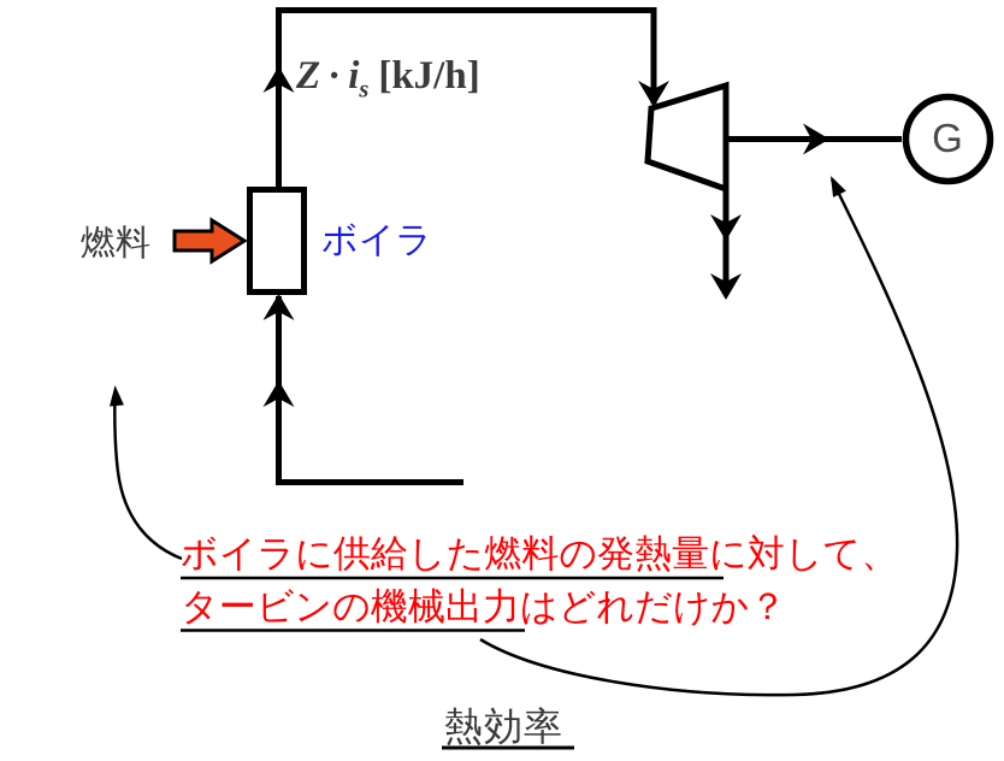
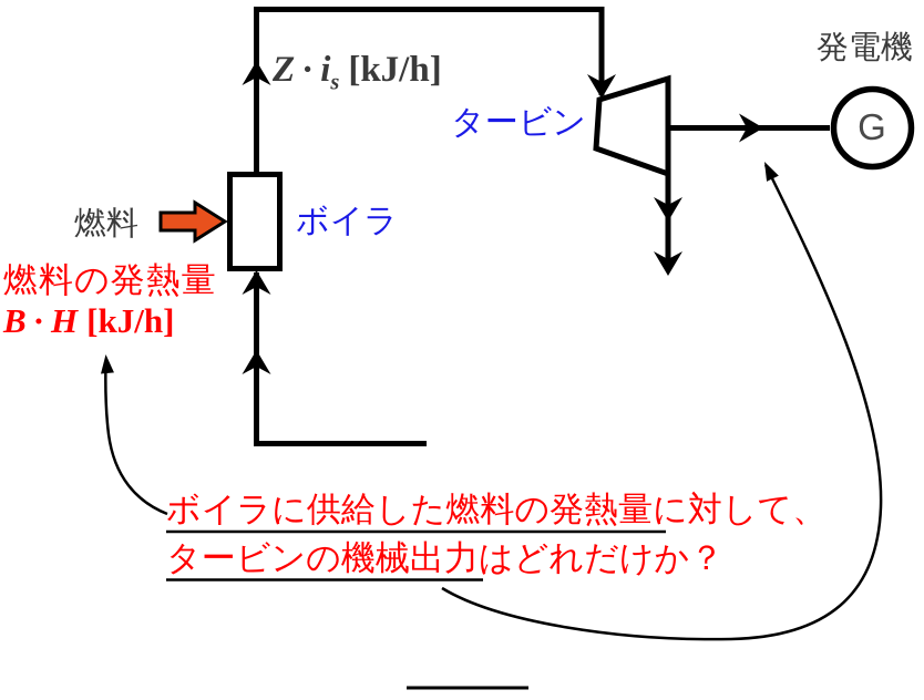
  Z · is[kJ/h]
+ タービン
+ 発電機
  G
  ボイラ
  燃料
+ 燃料の発熱量
+ B · H [kJ/h]
  ボイラに供給した燃料の発熱量に対して、
  タービンの機械出力はどれだけか？
- 熱効率
